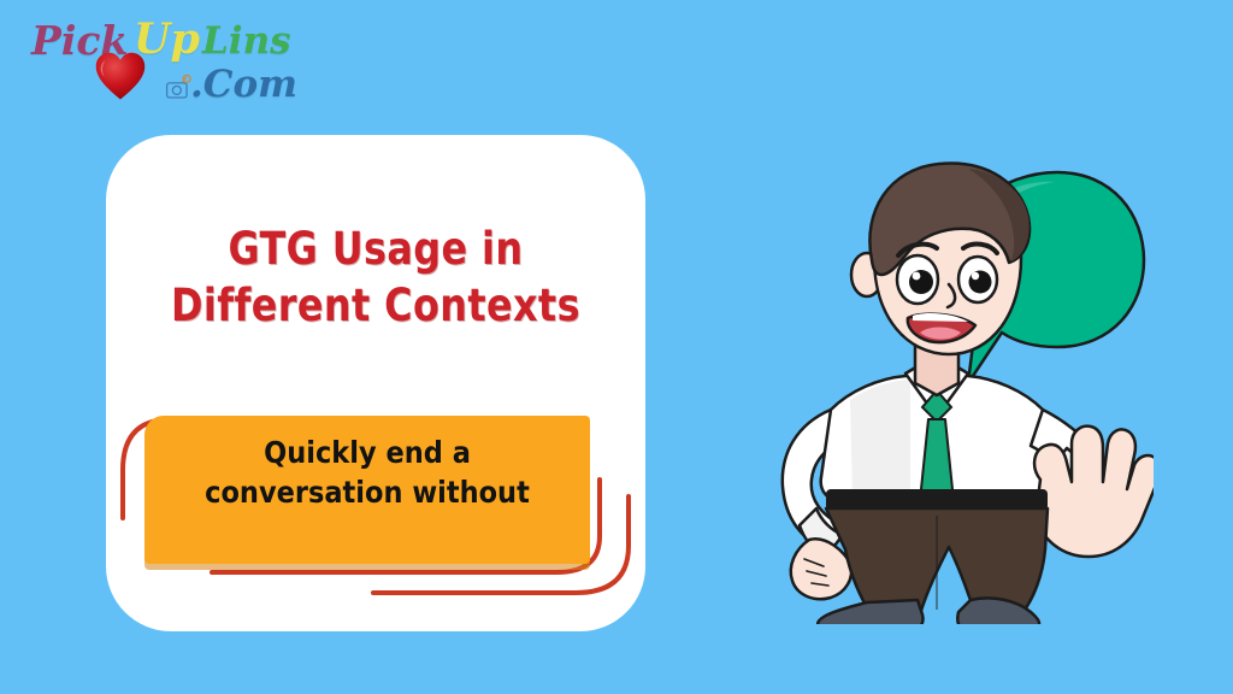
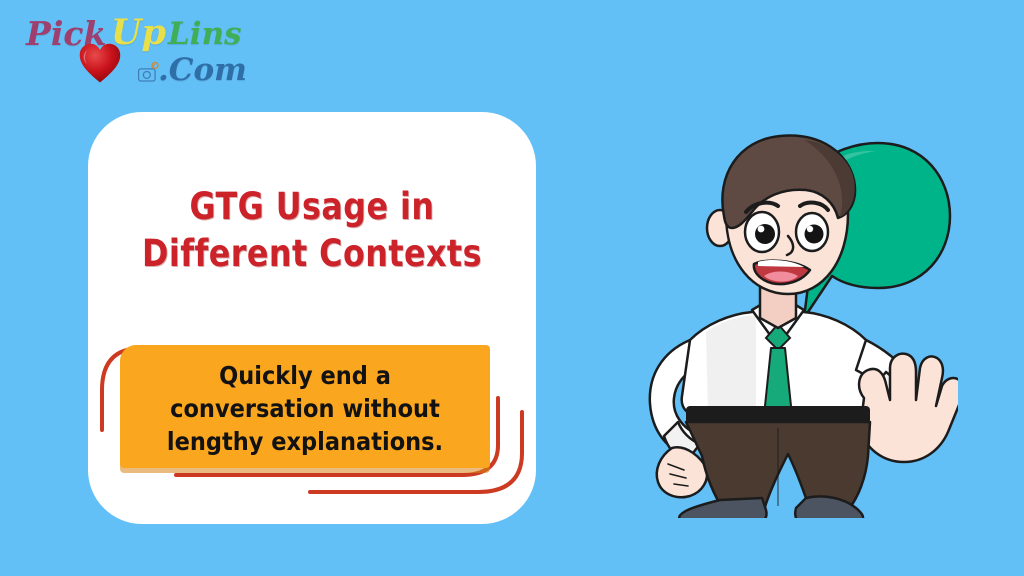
  Pick
  Up
  Lins
  .Com
  GTG Usage in
  Different Contexts
  Quickly end a
  conversation without
+ lengthy explanations.
